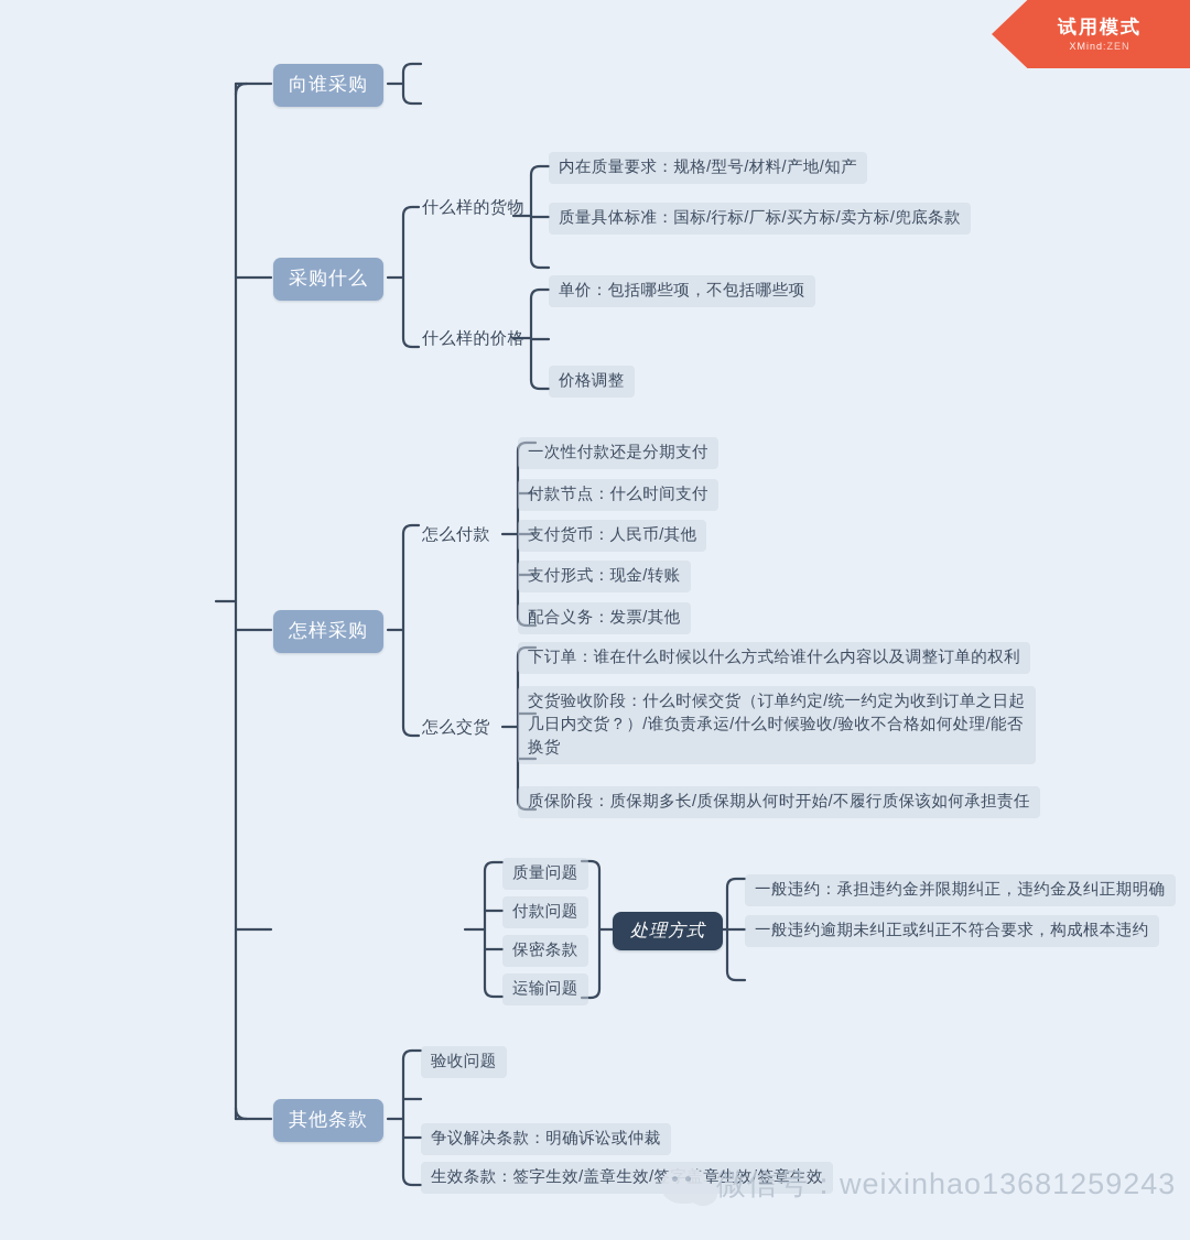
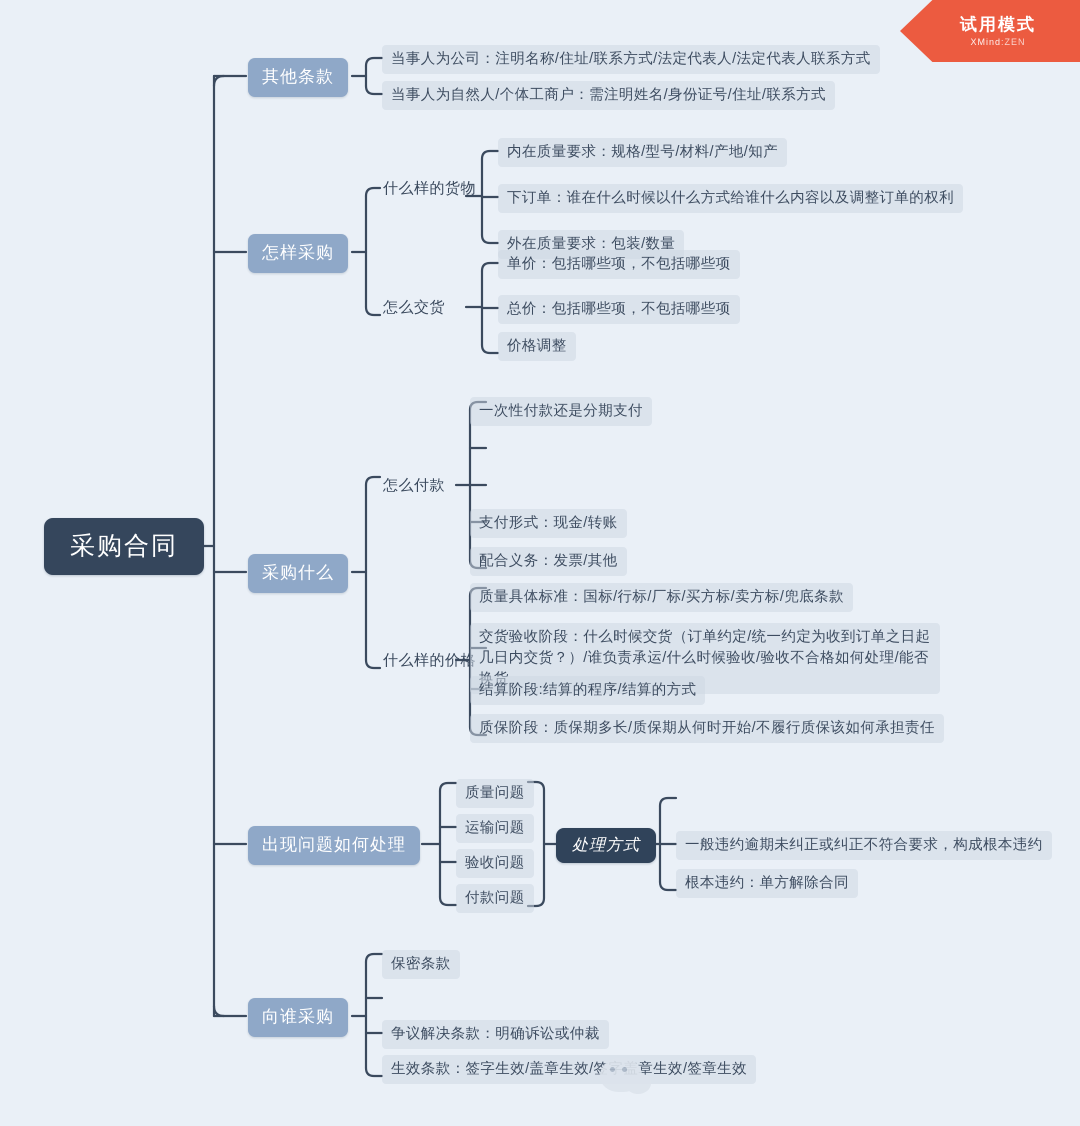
+ 采购合同
- 向谁采购
+ 其他条款
+ 当事人为公司：注明名称/住址/联系方式/法定代表人/法定代表人联系方式
+ 当事人为自然人/个体工商户：需注明姓名/身份证号/住址/联系方式
- 采购什么
+ 怎样采购
  什么样的货物
  内在质量要求：规格/型号/材料/产地/知产
- 质量具体标准：国标/行标/厂标/买方标/卖方标/兜底条款
+ 下订单：谁在什么时候以什么方式给谁什么内容以及调整订单的权利
+ 外在质量要求：包装/数量
- 什么样的价格
+ 怎么交货
  单价：包括哪些项，不包括哪些项
+ 总价：包括哪些项，不包括哪些项
  价格调整
- 怎样采购
+ 采购什么
  怎么付款
  一次性付款还是分期支付
- 付款节点：什么时间支付
- 支付货币：人民币/其他
  支付形式：现金/转账
  配合义务：发票/其他
- 怎么交货
+ 什么样的价格
- 下订单：谁在什么时候以什么方式给谁什么内容以及调整订单的权利
+ 质量具体标准：国标/行标/厂标/买方标/卖方标/兜底条款
  交货验收阶段：什么时候交货（订单约定/统一约定为收到订单之日起几日内交货？）/谁负责承运/什么时候验收/验收不合格如何处理/能否换货
+ 结算阶段:结算的程序/结算的方式
  质保阶段：质保期多长/质保期从何时开始/不履行质保该如何承担责任
+ 出现问题如何处理
  质量问题
- 付款问题
+ 运输问题
- 保密条款
+ 验收问题
- 运输问题
+ 付款问题
  处理方式
- 一般违约：承担违约金并限期纠正，违约金及纠正期明确
  一般违约逾期未纠正或纠正不符合要求，构成根本违约
+ 根本违约：单方解除合同
- 其他条款
+ 向谁采购
- 验收问题
+ 保密条款
  争议解决条款：明确诉讼或仲裁
  生效条款：签字生效/盖章生效/章生效/签章生效
  试用模式
  XMind:ZEN
- 微信号：weixinhao13681259243
